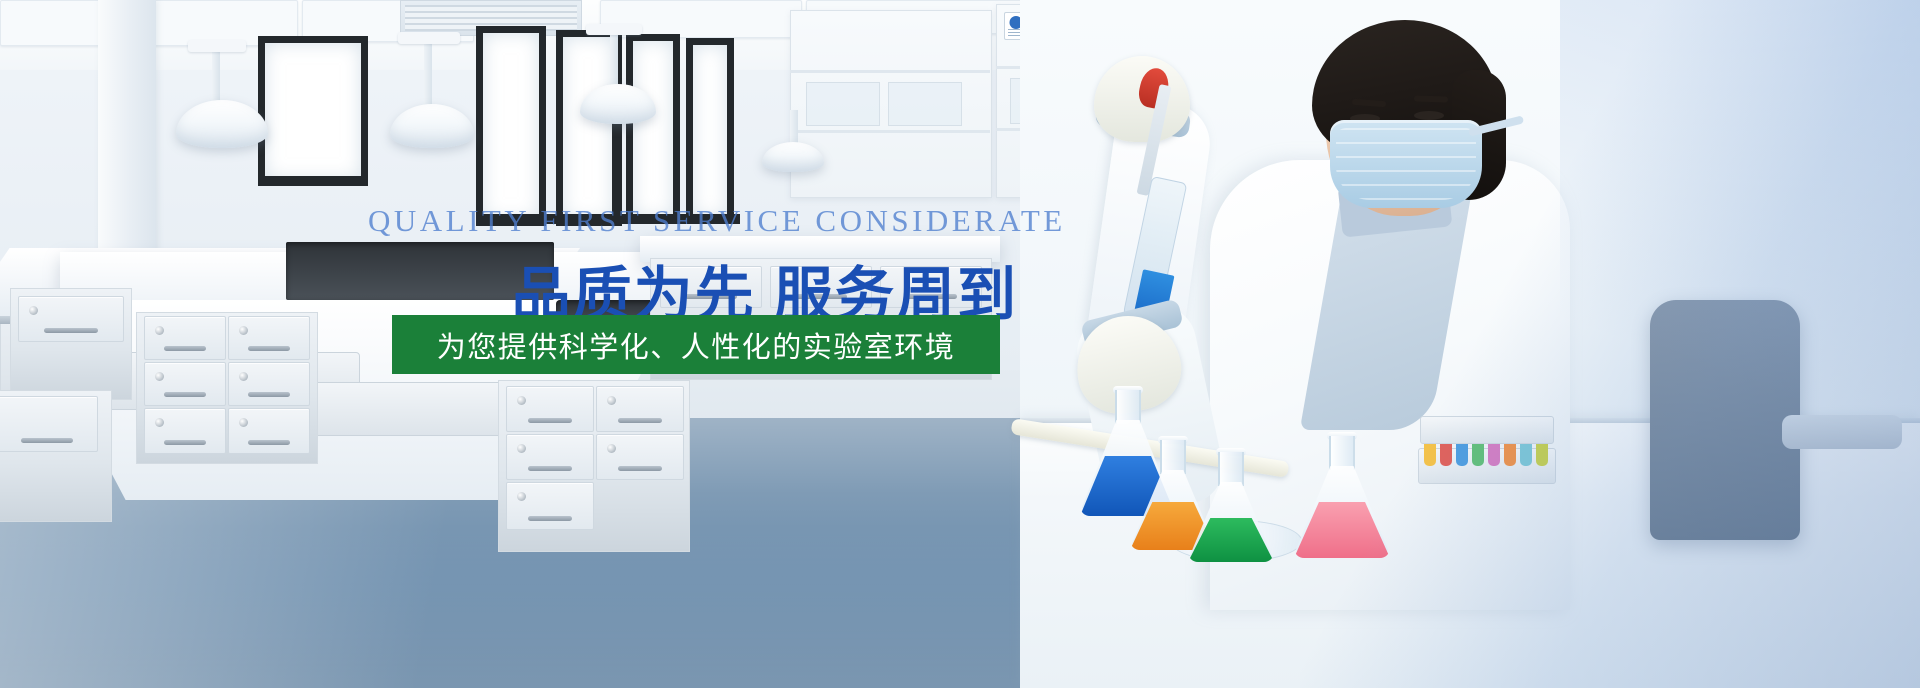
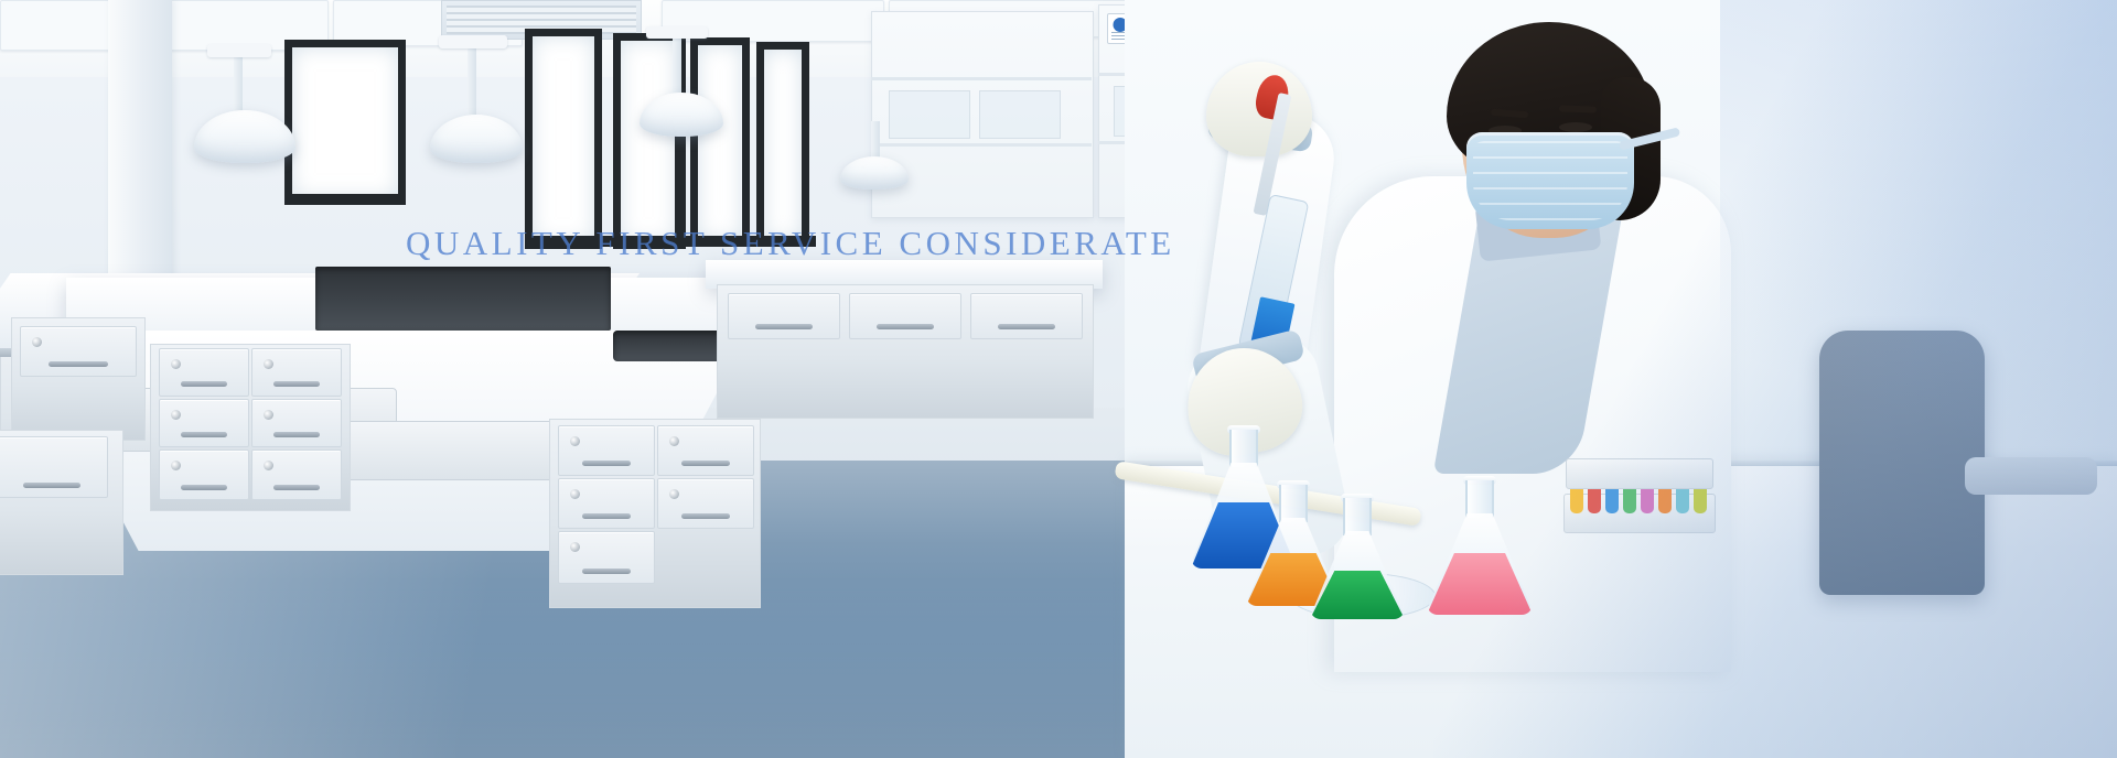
  QUALITY FIRST SERVICE CONSIDERATE
- 品质为先 服务周到
- 为您提供科学化、人性化的实验室环境
